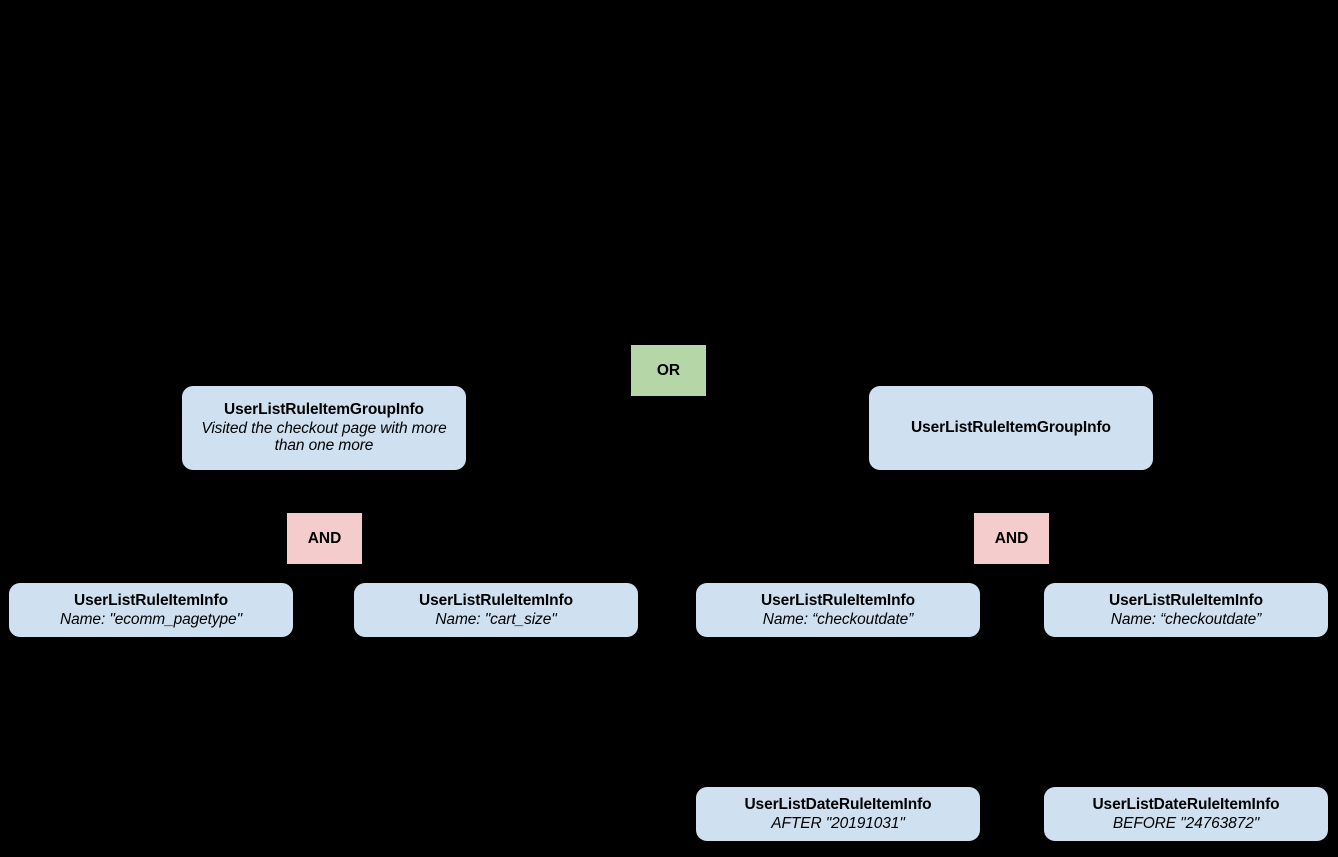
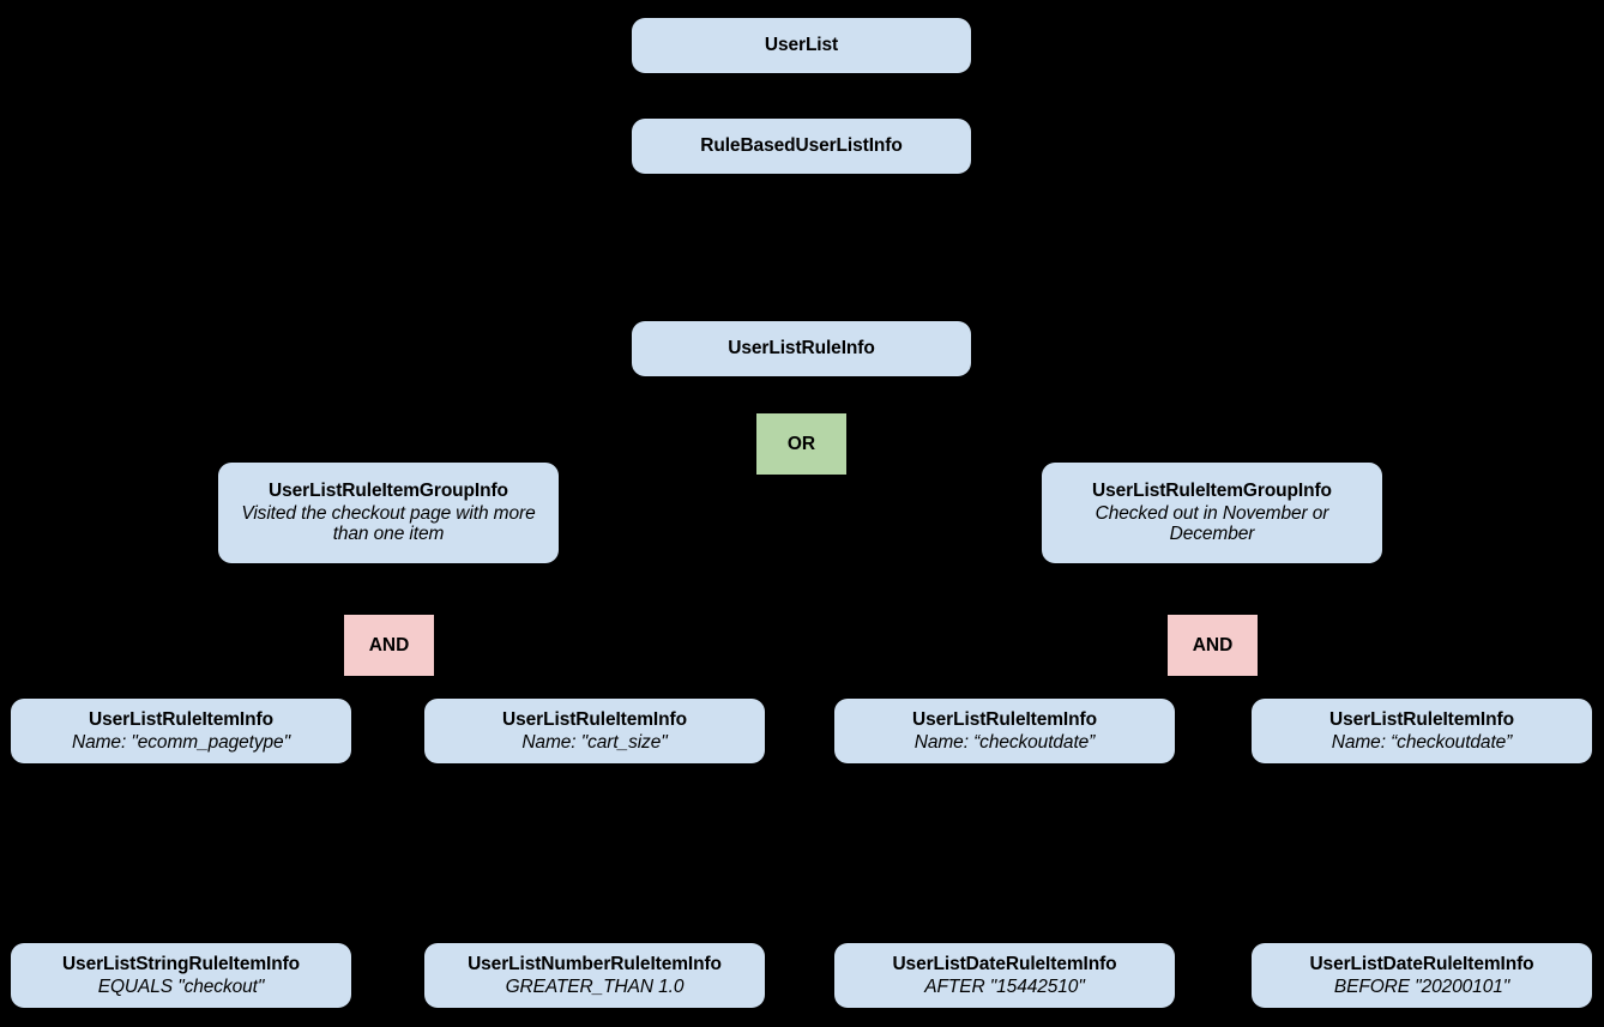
+ UserList
+ RuleBasedUserListInfo
+ UserListRuleInfo
  OR
  UserListRuleItemGroupInfo
- Visited the checkout page with more than one more
+ Visited the checkout page with more than one item
  UserListRuleItemGroupInfo
+ Checked out in November or December
  AND
  AND
  UserListRuleItemInfo
  Name: "ecomm_pagetype"
  UserListRuleItemInfo
  Name: "cart_size"
  UserListRuleItemInfo
  Name: “checkoutdate”
  UserListRuleItemInfo
  Name: “checkoutdate”
+ UserListStringRuleItemInfo
+ EQUALS "checkout"
+ UserListNumberRuleItemInfo
+ GREATER_THAN 1.0
  UserListDateRuleItemInfo
- AFTER "20191031"
+ AFTER "15442510"
  UserListDateRuleItemInfo
- BEFORE "24763872"
+ BEFORE "20200101"
